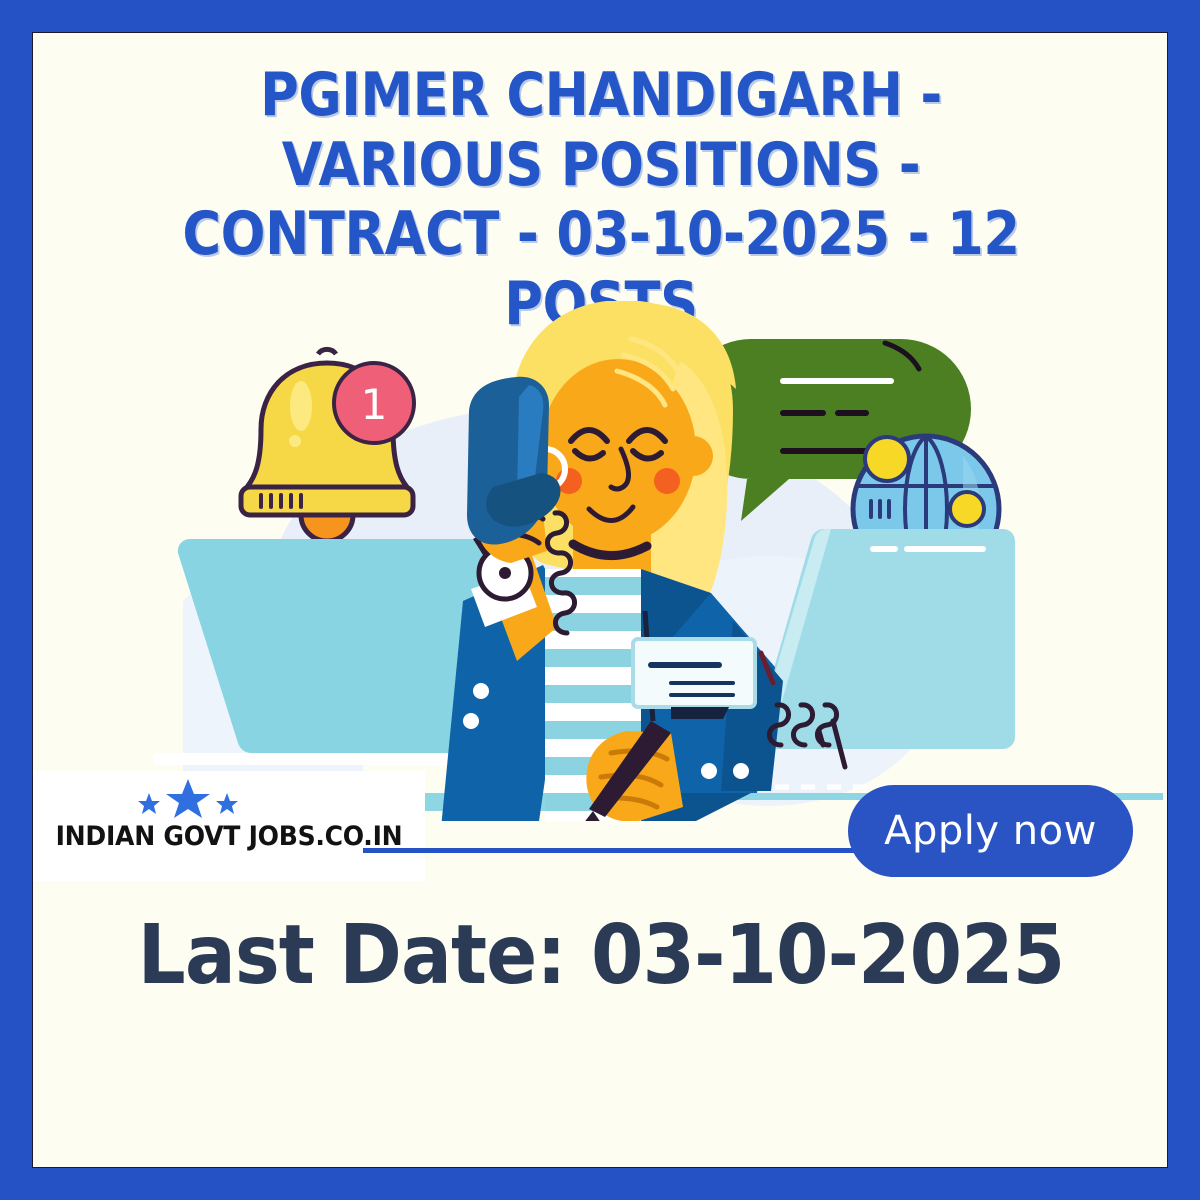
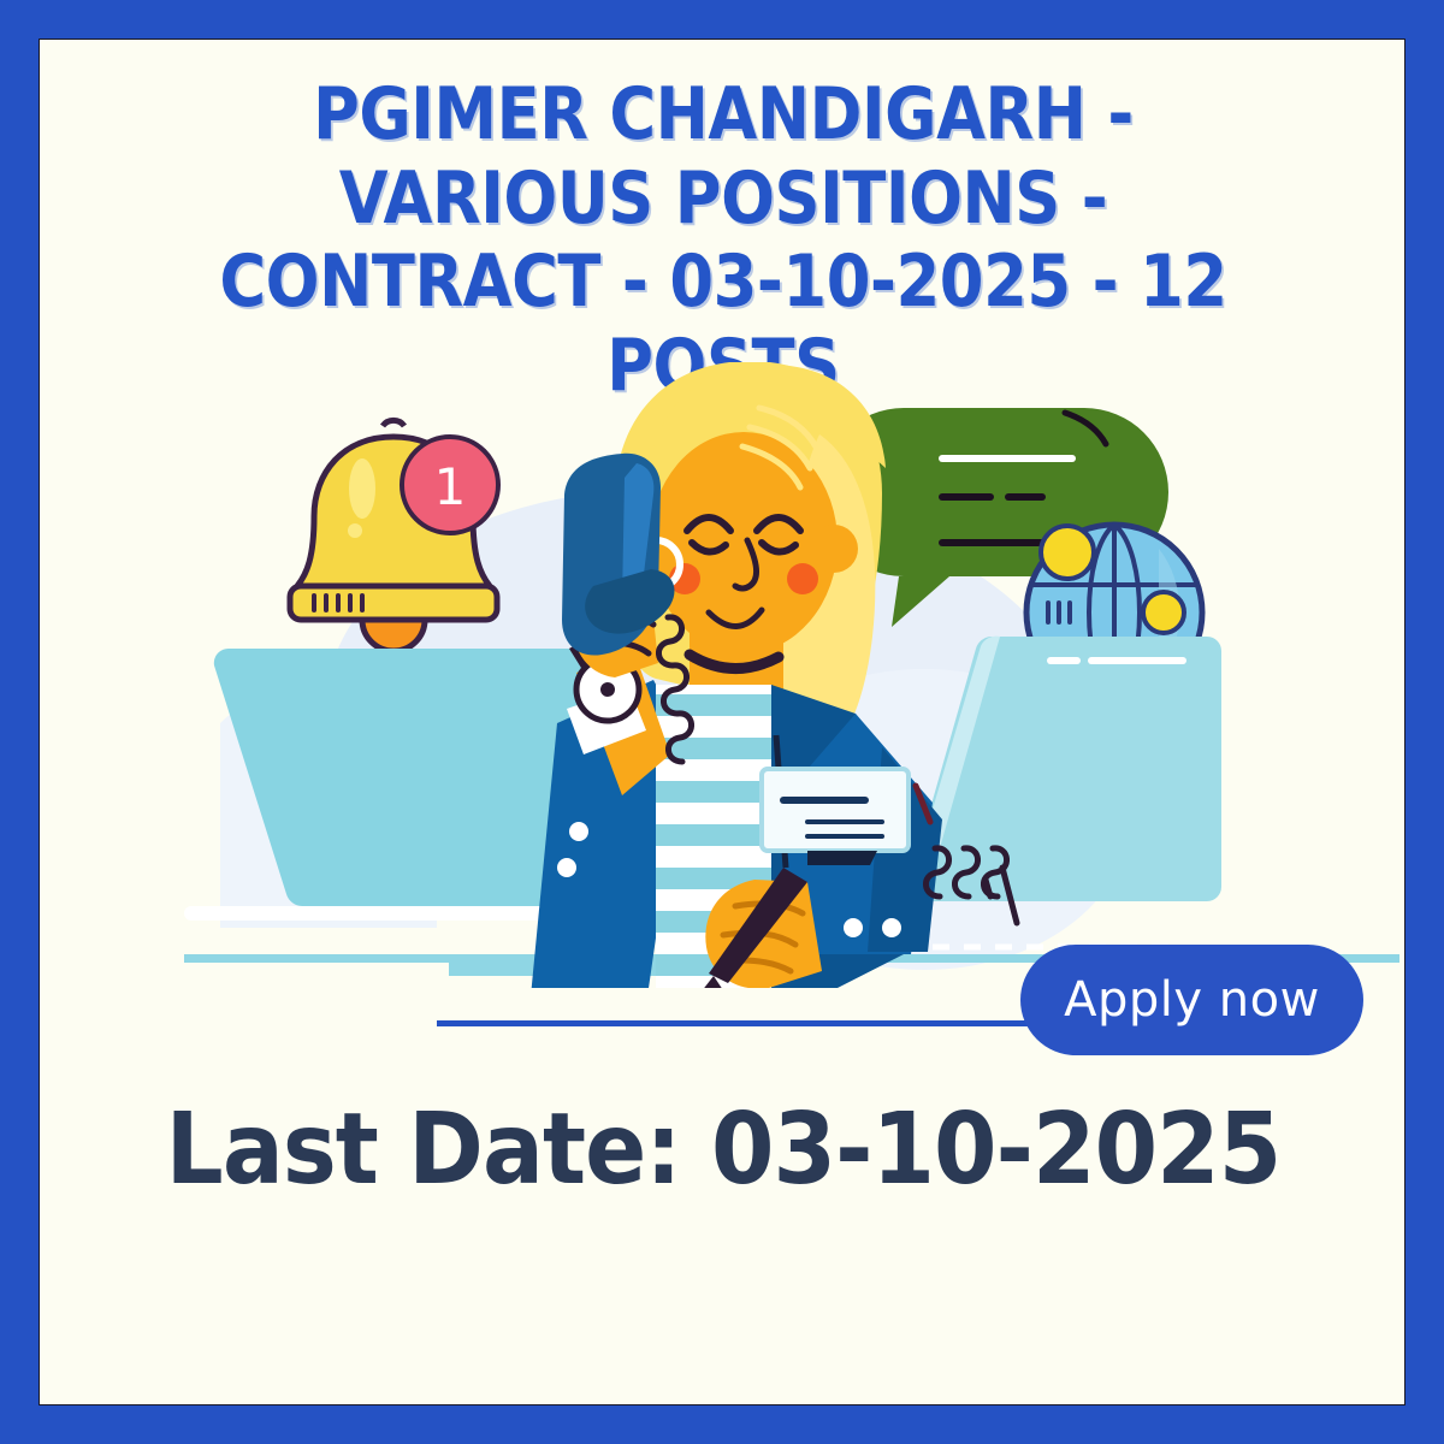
  PGIMER CHANDIGARH - VARIOUS POSITIONS - CONTRACT - 03-10-2025 - 12 POS
  1
- INDIAN GOVT JOBS.CO.IN
  Apply now
  Last Date: 03-10-2025
